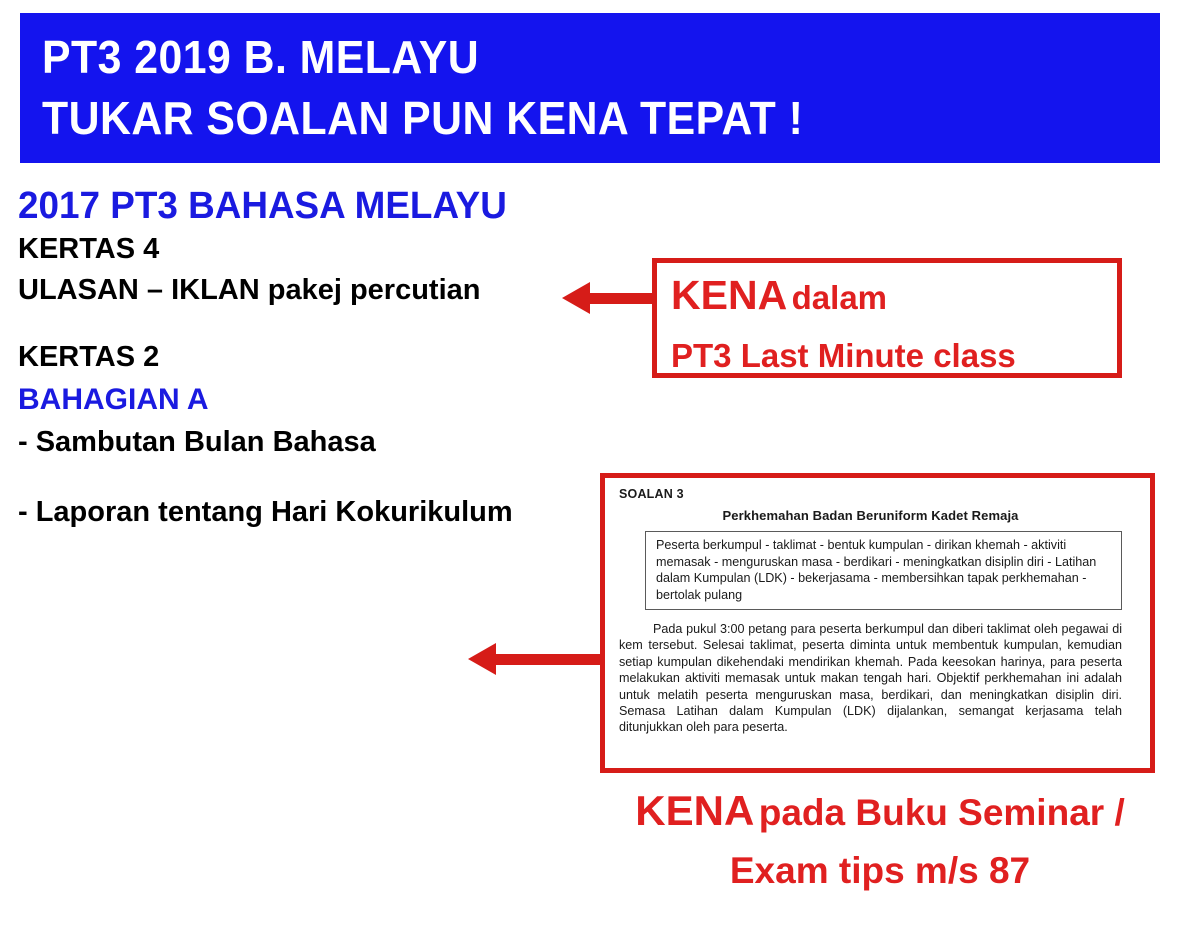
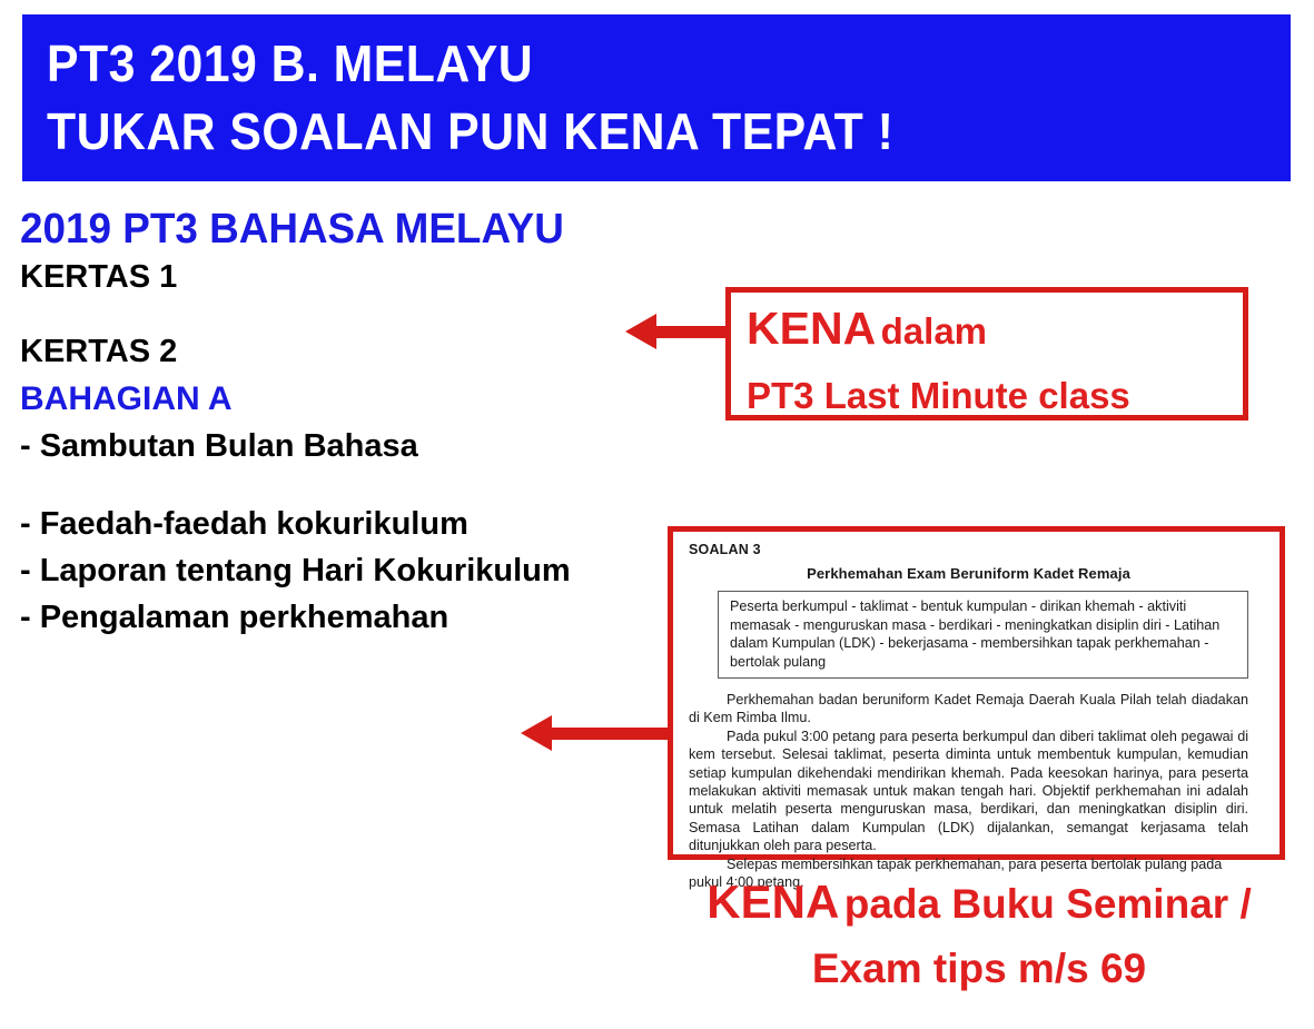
  PT3 2019 B. MELAYU
  TUKAR SOALAN PUN KENA TEPAT !
- 2017 PT3 BAHASA MELAYU
+ 2019 PT3 BAHASA MELAYU
- KERTAS 4
+ KERTAS 1
- ULASAN – IKLAN pakej percutian
  KERTAS 2
  BAHAGIAN A
  - Sambutan Bulan Bahasa
+ - Faedah-faedah kokurikulum
  - Laporan tentang Hari Kokurikulum
+ - Pengalaman perkhemahan
  KENA dalam
  PT3 Last Minute class
  SOALAN 3
- Perkhemahan Badan Beruniform Kadet Remaja
+ Perkhemahan Exam Beruniform Kadet Remaja
  Peserta berkumpul - taklimat - bentuk kumpulan - dirikan khemah - aktiviti memasak - menguruskan masa - berdikari - meningkatkan disiplin diri - Latihan dalam Kumpulan (LDK) - bekerjasama - membersihkan tapak perkhemahan - bertolak pulang
+ Perkhemahan badan beruniform Kadet Remaja Daerah Kuala Pilah telah diadakan di Kem Rimba Ilmu.
  Pada pukul 3:00 petang para peserta berkumpul dan diberi taklimat oleh pegawai di kem tersebut. Selesai taklimat, peserta diminta untuk membentuk kumpulan, kemudian setiap kumpulan dikehendaki mendirikan khemah. Pada keesokan harinya, para peserta melakukan aktiviti memasak untuk makan tengah hari. Objektif perkhemahan ini adalah untuk melatih peserta menguruskan masa, berdikari, dan meningkatkan disiplin diri. Semasa Latihan dalam Kumpulan (LDK) dijalankan, semangat kerjasama telah ditunjukkan oleh para peserta.
+ Selepas membersihkan tapak perkhemahan, para peserta bertolak pulang pada pukul 4:00 petang.
  KENA pada Buku Seminar /
- Exam tips m/s 87
+ Exam tips m/s 69
